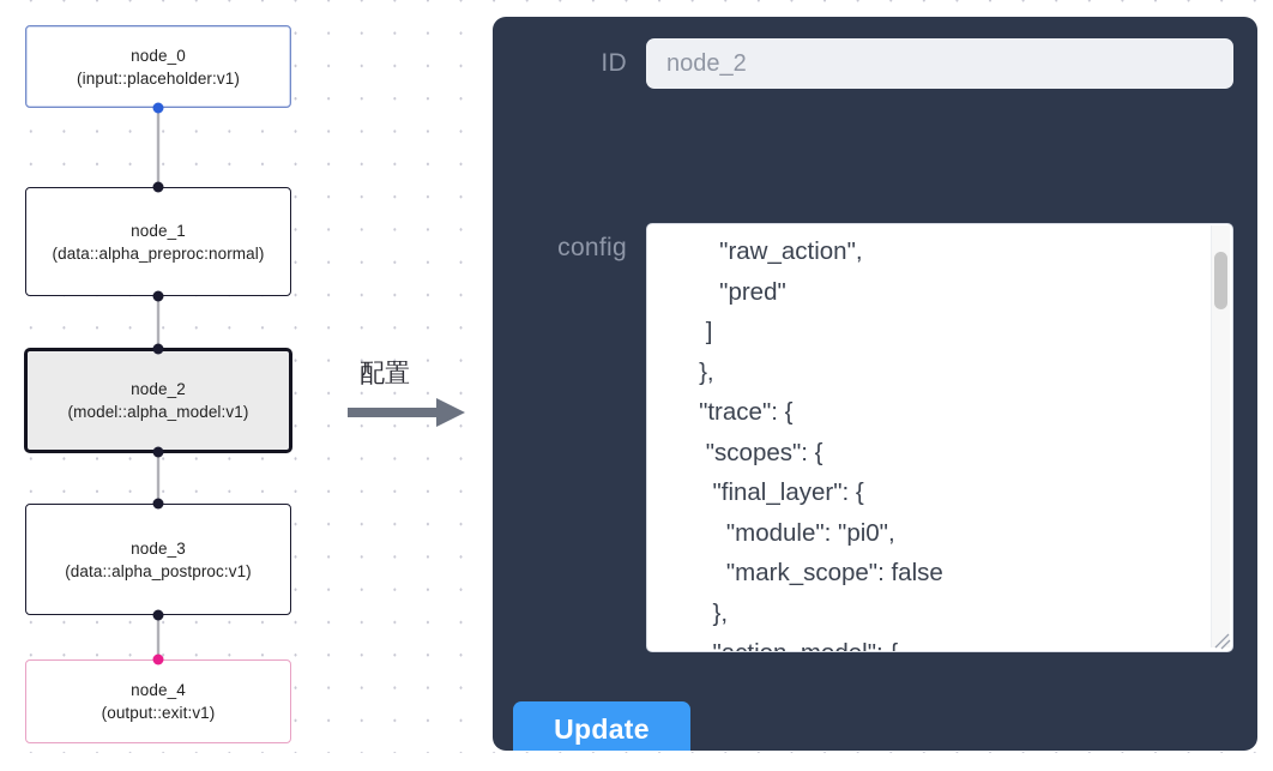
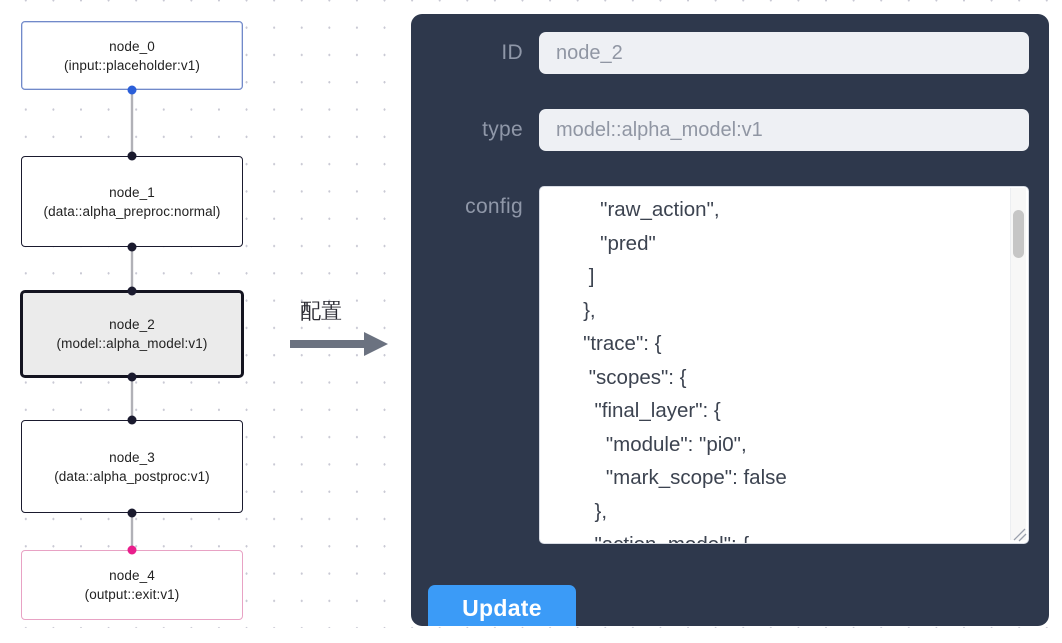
  node_0
  (input::placeholder:v1)
  node_1
  (data::alpha_preproc:normal)
  node_2
  (model::alpha_model:v1)
  node_3
  (data::alpha_postproc:v1)
  node_4
  (output::exit:v1)
  配置
  ID
  node_2
+ type
+ model::alpha_model:v1
  config
  "raw_action",
  "pred"
  ]
  },
  "trace": {
  "scopes": {
  "final_layer": {
  "module": "pi0",
  "mark_scope": false
  },
  Update
